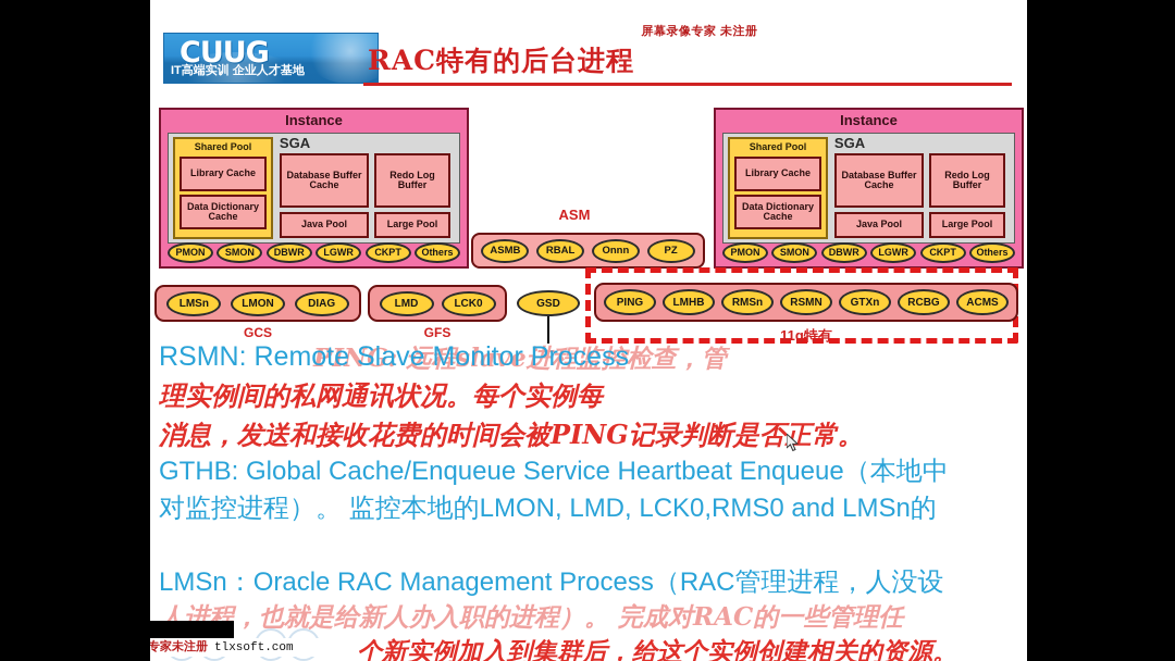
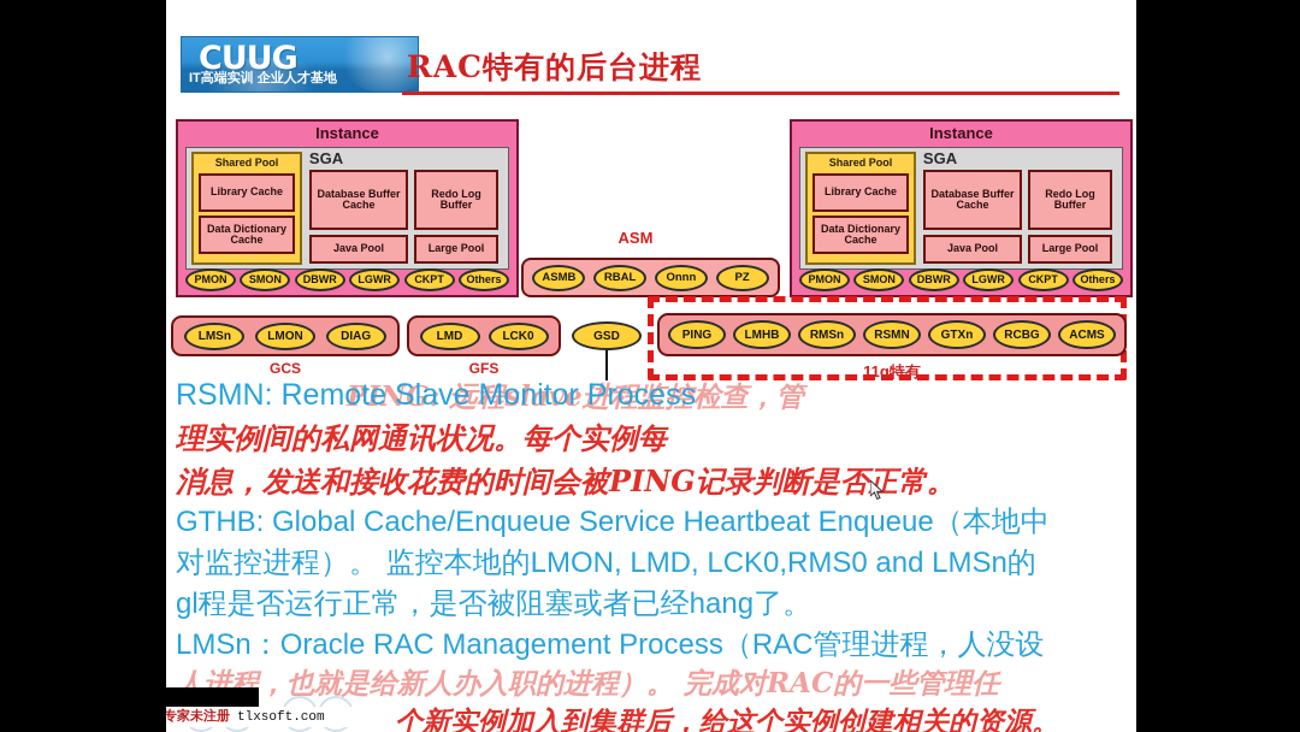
- 屏幕录像专家 未注册
  CUUG
  IT高端实训 企业人才基地
  RAC特有的后台进程
  Instance
  SGA
  Shared Pool
  Library Cache
  Data Dictionary Cache
  Database Buffer Cache
  Redo Log Buffer
  Java Pool
  Large Pool
  PMON
  SMON
  DBWR
  LGWR
  CKPT
  Others
  Instance
  SGA
  Shared Pool
  Library Cache
  Data Dictionary Cache
  Database Buffer Cache
  Redo Log Buffer
  Java Pool
  Large Pool
  PMON
  SMON
  DBWR
  LGWR
  CKPT
  Others
  ASM
  ASMB
  RBAL
  Onnn
  PZ
  LMSn
  LMON
  DIAG
  GCS
  LMD
  LCK0
  GFS
  GSD
  PING
  LMHB
  RMSn
  RSMN
  GTXn
  RCBG
  ACMS
  11g特有
  PING: 远程slave进程监控检查，管
  RSMN: Remote Slave Monitor Process
  理实例间的私网通讯状况。每个实例每
  消息，发送和接收花费的时间会被PING记录判断是否正常。
  GTHB: Global Cache/Enqueue Service Heartbeat Enqueue（本地中
  对监控进程）。 监控本地的LMON, LMD, LCK0,RMS0 and LMSn的
+ gl程是否运行正常，是否被阻塞或者已经hang了。
  LMSn：Oracle RAC Management Process（RAC管理进程，人没设
  人进程，也就是给新人办入职的进程）。 完成对RAC的一些管理任
  个新实例加入到集群后，给这个实例创建相关的资源。
  tlxsoft.com
